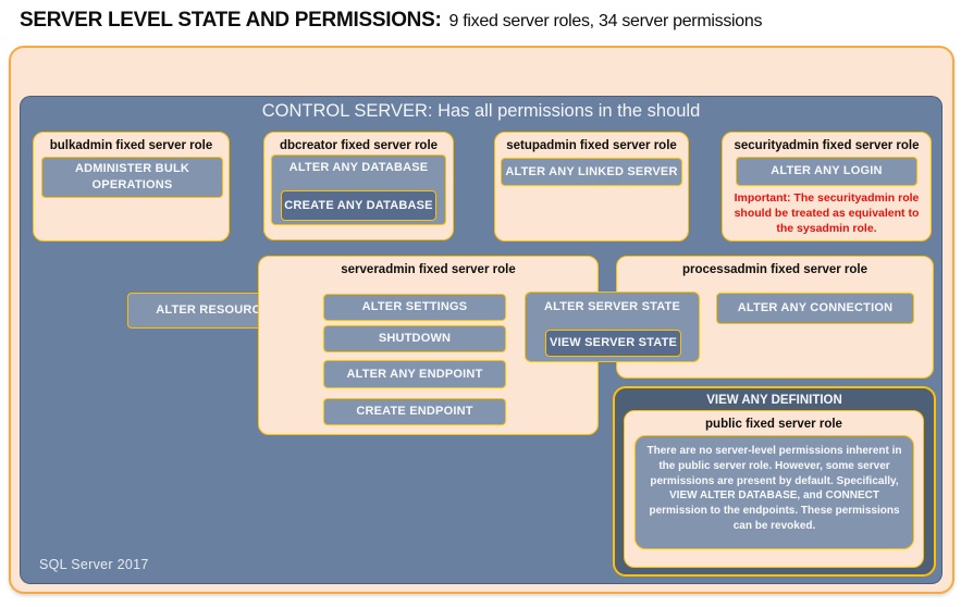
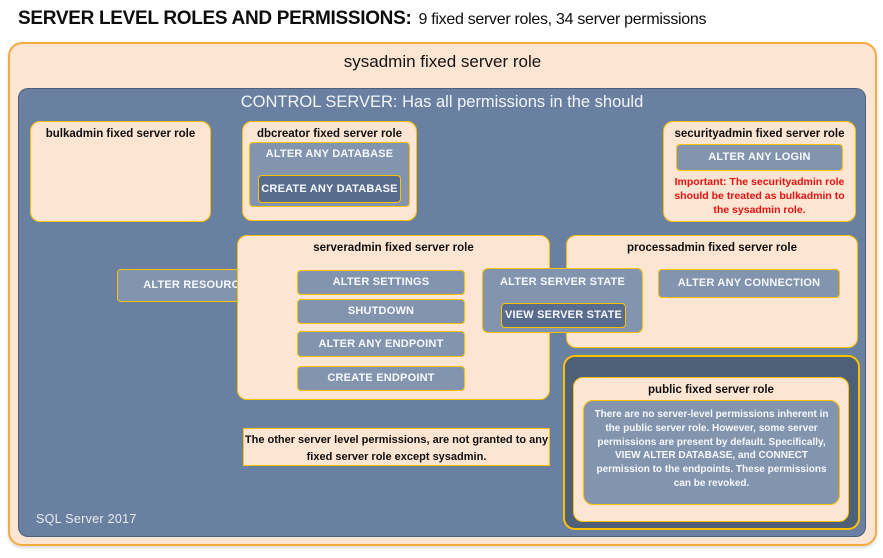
- SERVER LEVEL STATE AND PERMISSIONS: 9 fixed server roles, 34 server permissions
+ SERVER LEVEL ROLES AND PERMISSIONS: 9 fixed server roles, 34 server permissions
+ sysadmin fixed server role
  CONTROL SERVER: Has all permissions in the should
  bulkadmin fixed server role
- ADMINISTER BULK OPERATIONS
  dbcreator fixed server role
  ALTER ANY DATABASE
  CREATE ANY DATABASE
- setupadmin fixed server role
- ALTER ANY LINKED SERVER
  securityadmin fixed server role
  ALTER ANY LOGIN
- Important: The securityadmin role should be treated as equivalent to the sysadmin role.
+ Important: The securityadmin role should be treated as bulkadmin to the sysadmin role.
  ALTER RESOURC
  serveradmin fixed server role
  ALTER SETTINGS
  SHUTDOWN
  ALTER ANY ENDPOINT
  CREATE ENDPOINT
  processadmin fixed server role
  ALTER ANY CONNECTION
  ALTER SERVER STATE
  VIEW SERVER STATE
- VIEW ANY DEFINITION
  public fixed server role
  There are no server-level permissions inherent in the public server role. However, some server permissions are present by default. Specifically, VIEW ALTER DATABASE, and CONNECT permission to the endpoints. These permissions can be revoked.
+ The other server level permissions, are not granted to any fixed server role except sysadmin.
  SQL Server 2017
